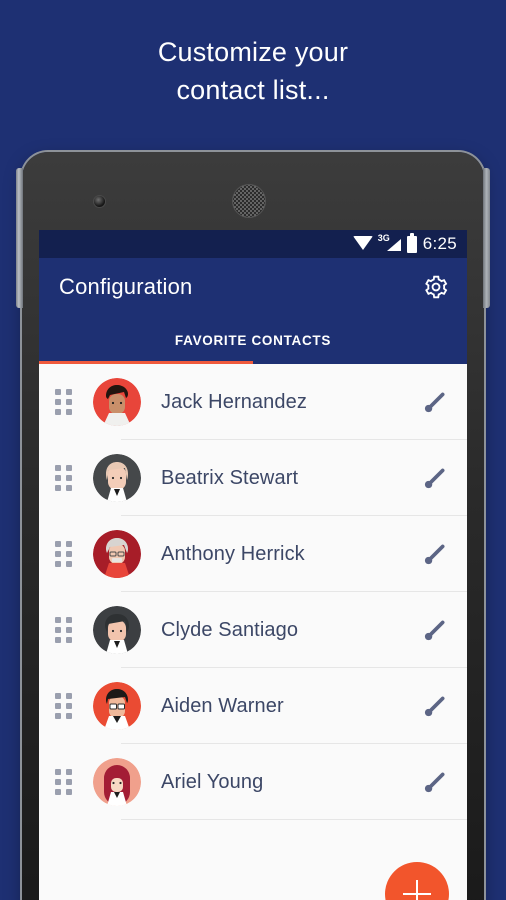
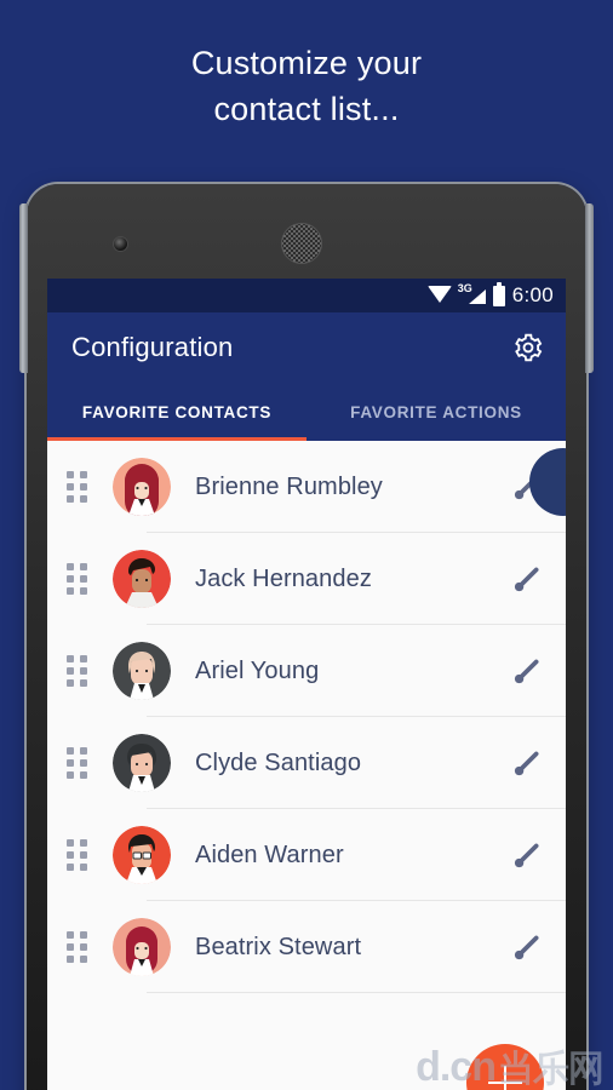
  Customize your
  contact list...
  3G
- 6:25
+ 6:00
  Configuration
  FAVORITE CONTACTS
+ FAVORITE ACTIONS
+ Brienne Rumbley
  Jack Hernandez
- Beatrix Stewart
+ Ariel Young
- Anthony Herrick
  Clyde Santiago
  Aiden Warner
- Ariel Young
+ Beatrix Stewart
+ d.cn
+ 当乐网
